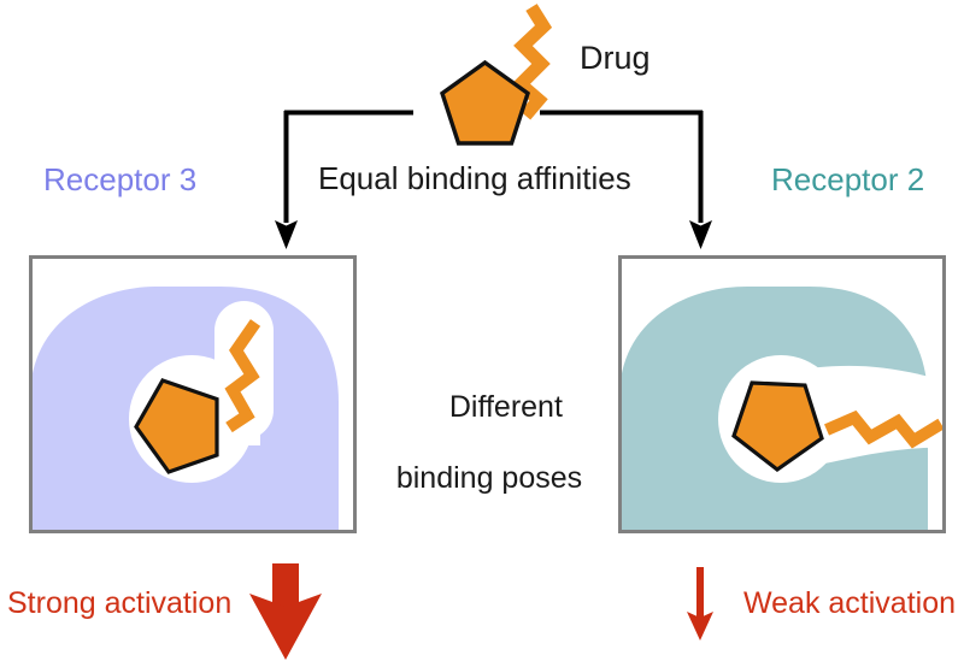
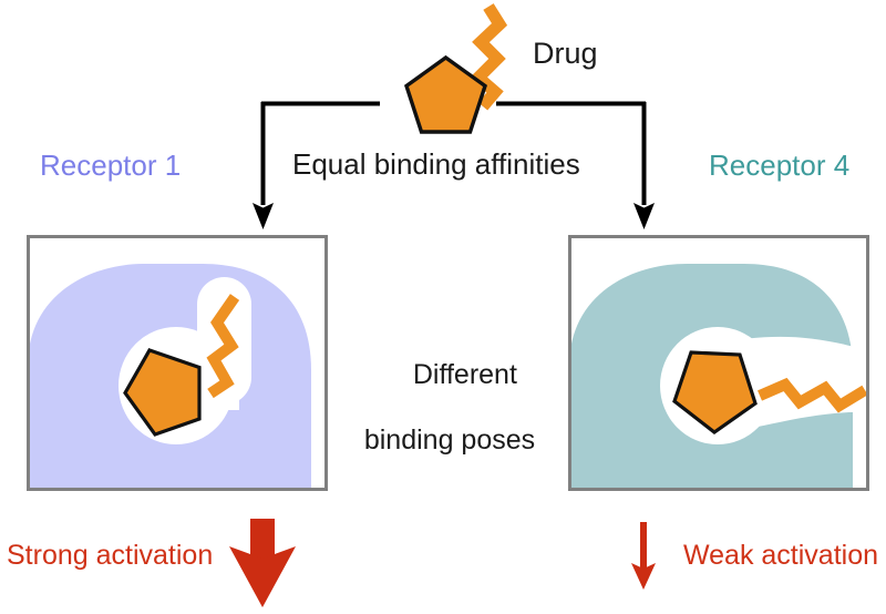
  Drug
  Equal binding affinities
- Receptor 3
+ Receptor 1
- Receptor 2
+ Receptor 4
  Different
  binding poses
  Strong activation
  Weak activation
